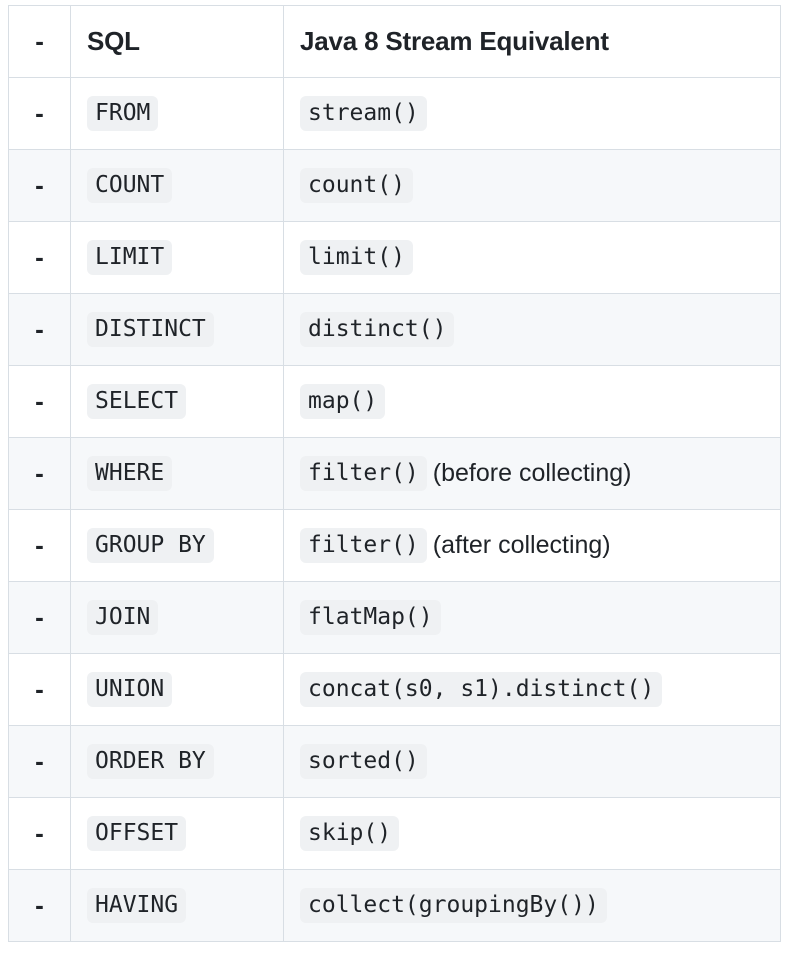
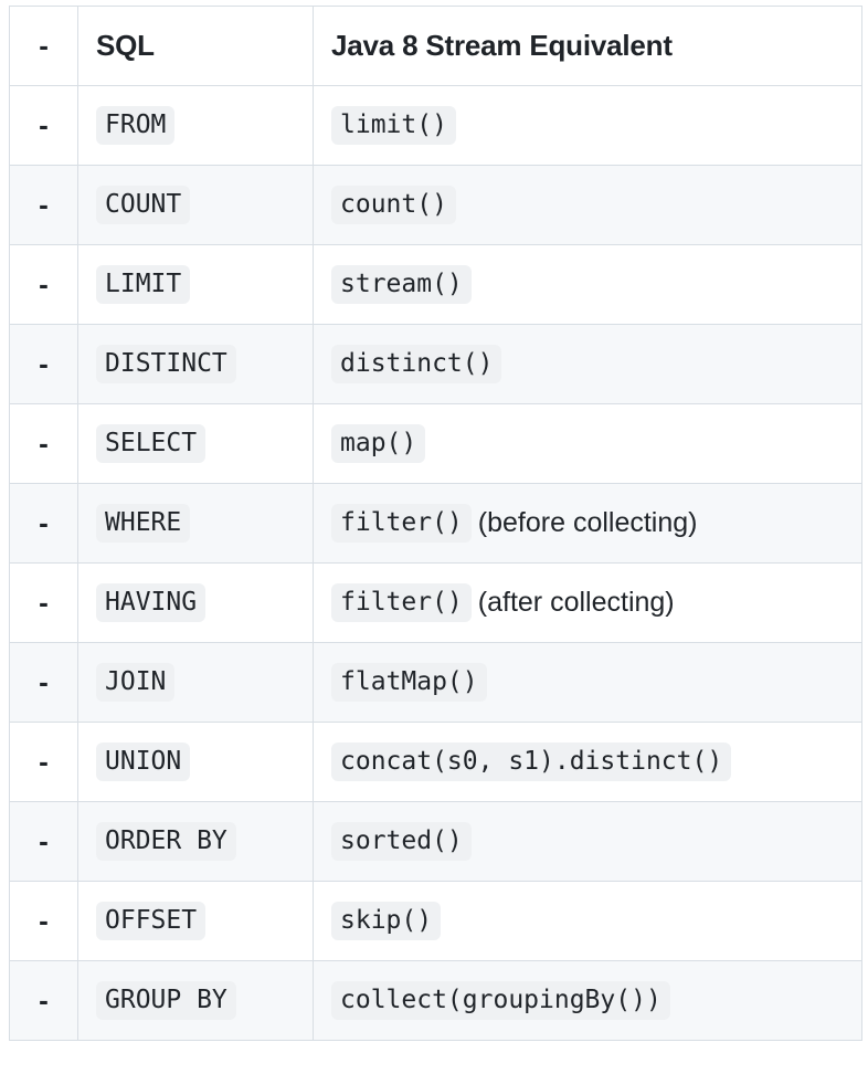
  -	SQL	Java 8 Stream Equivalent
- -	FROM	stream()
+ -	FROM	limit()
  -	COUNT	count()
- -	LIMIT	limit()
+ -	LIMIT	stream()
  -	DISTINCT	distinct()
  -	SELECT	map()
  -	WHERE	filter() (before collecting)
- -	GROUP BY	filter() (after collecting)
+ -	HAVING	filter() (after collecting)
  -	JOIN	flatMap()
  -	UNION	concat(s0, s1).distinct()
  -	ORDER BY	sorted()
  -	OFFSET	skip()
- -	HAVING	collect(groupingBy())
+ -	GROUP BY	collect(groupingBy())
